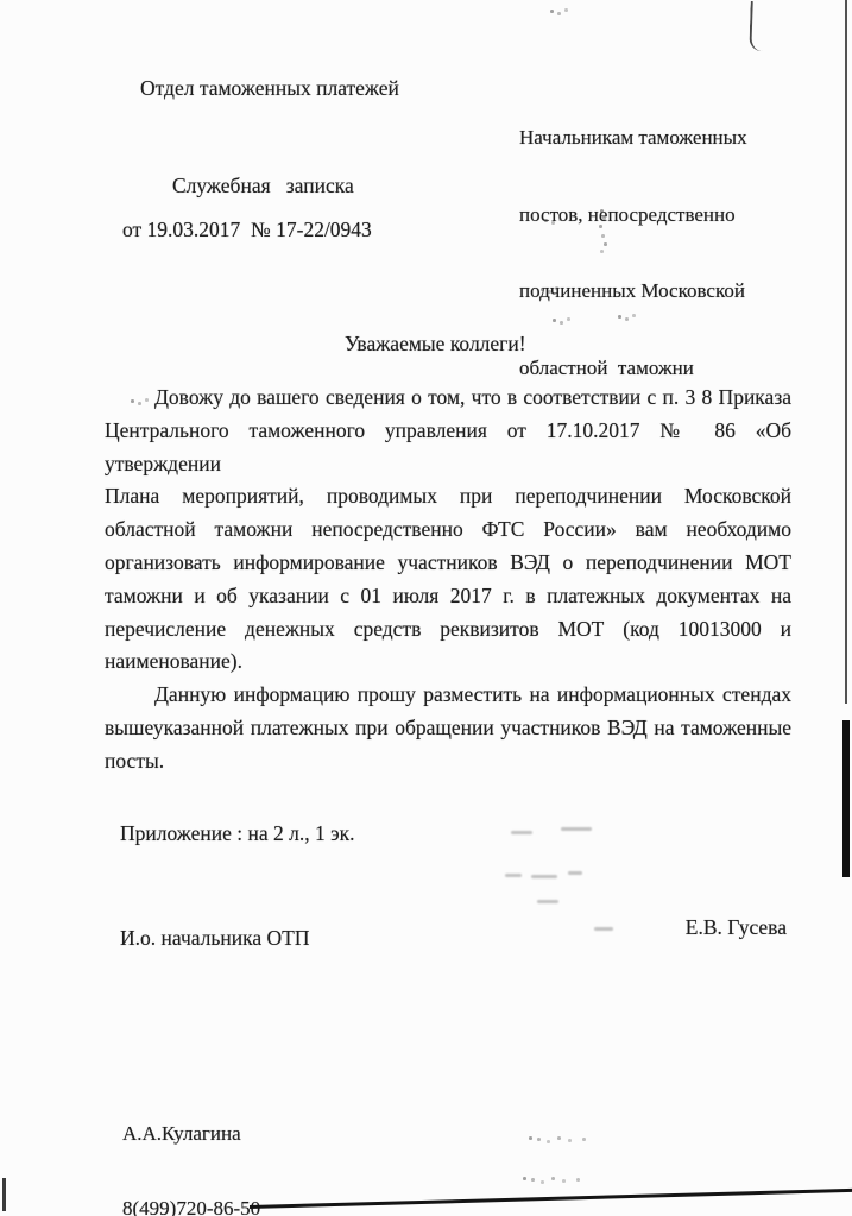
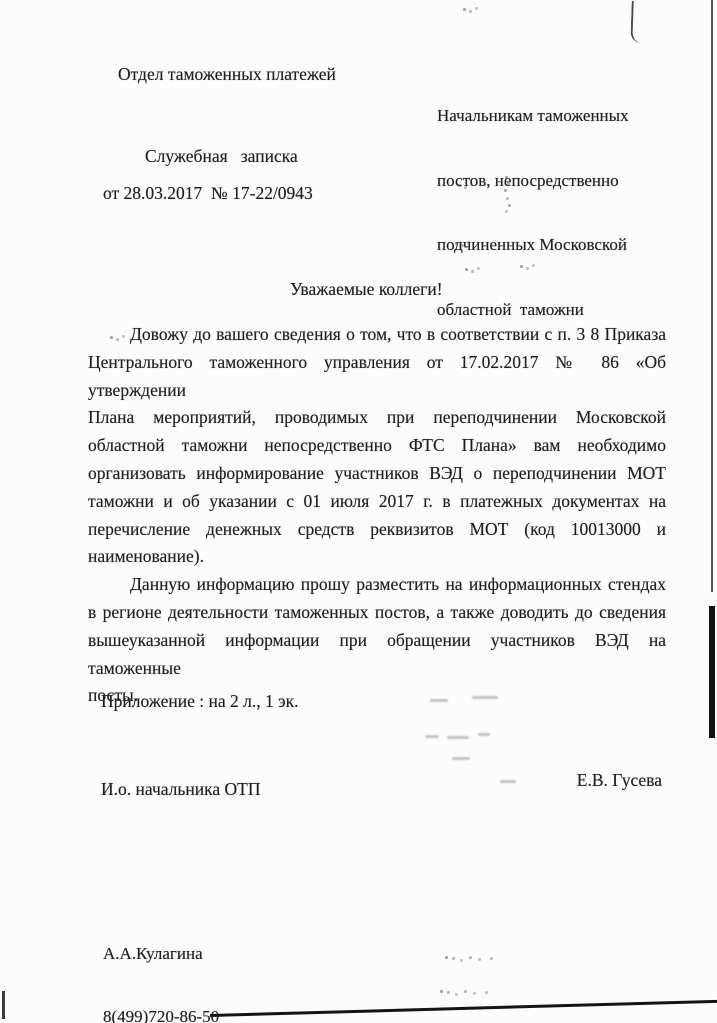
  Отдел таможенных платежей
  Начальникам таможенных
  постов, непосредственно
  подчиненных Московской
  областной таможни
  Служебная записка
- от 19.03.2017 № 17-22/0943
+ от 28.03.2017 № 17-22/0943
  Уважаемые коллеги!
  Довожу до вашего сведения о том, что в соответствии с п. 3 8 Приказа
- Центрального таможенного управления от 17.10.2017 № 86 «Об утверждении
+ Центрального таможенного управления от 17.02.2017 № 86 «Об утверждении
  Плана мероприятий, проводимых при переподчинении Московской
- областной таможни непосредственно ФТС России» вам необходимо
+ областной таможни непосредственно ФТС Плана» вам необходимо
  организовать информирование участников ВЭД о переподчинении МОТ
  таможни и об указании с 01 июля 2017 г. в платежных документах на
  перечисление денежных средств реквизитов МОТ (код 10013000 и
  наименование).
  Данную информацию прошу разместить на информационных стендах
+ в регионе деятельности таможенных постов, а также доводить до сведения
- вышеуказанной платежных при обращении участников ВЭД на таможенные
+ вышеуказанной информации при обращении участников ВЭД на таможенные
  посты.
  Приложение : на 2 л., 1 эк.
  И.о. начальника ОТП
  Е.В. Гусева
  А.А.Кулагина
  8(499)720-86-50
